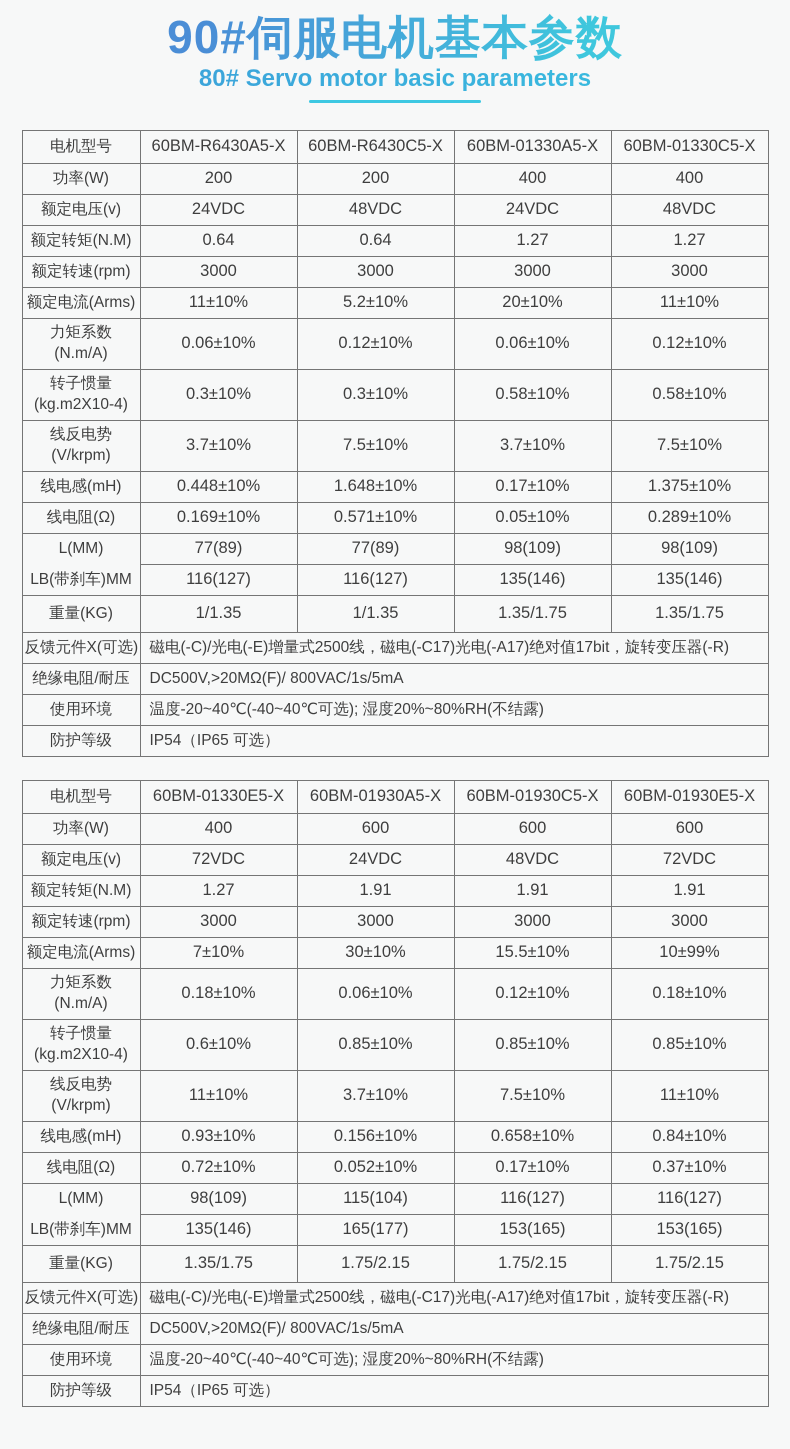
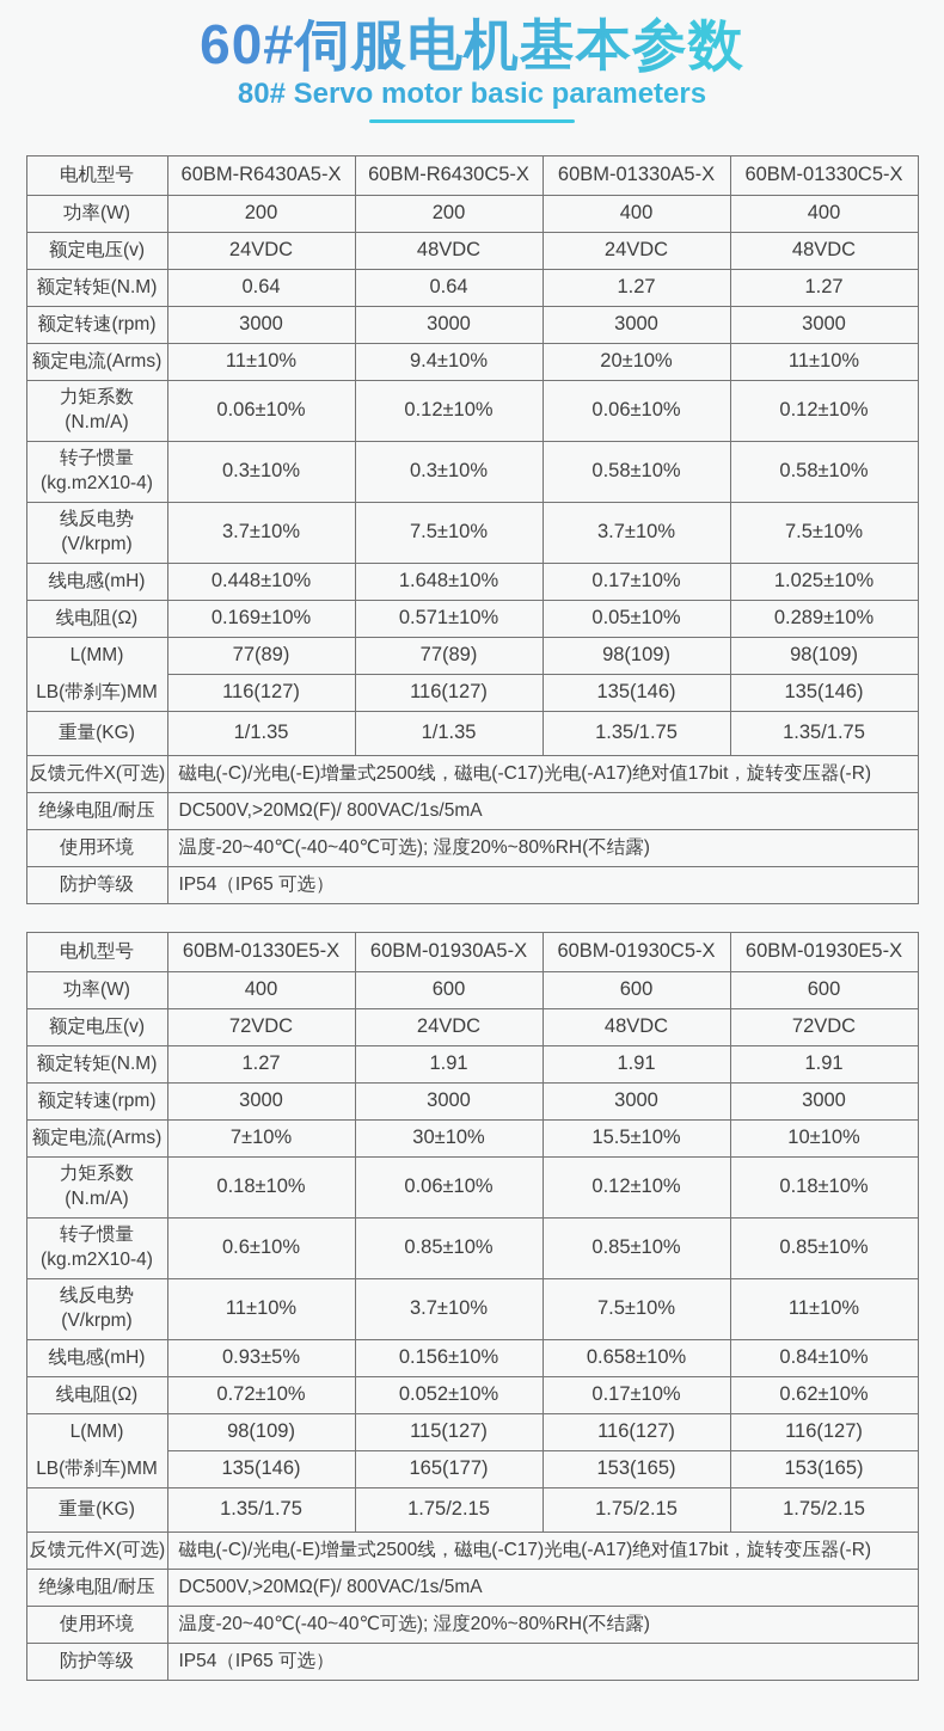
- 90#伺服电机基本参数
+ 60#伺服电机基本参数
  80# Servo motor basic parameters
  电机型号	60BM-R6430A5-X	60BM-R6430C5-X	60BM-01330A5-X	60BM-01330C5-X
  功率(W)	200	200	400	400
  额定电压(v)	24VDC	48VDC	24VDC	48VDC
  额定转矩(N.M)	0.64	0.64	1.27	1.27
  额定转速(rpm)	3000	3000	3000	3000
- 额定电流(Arms)	11±10%	5.2±10%	20±10%	11±10%
+ 额定电流(Arms)	11±10%	9.4±10%	20±10%	11±10%
  力矩系数 (N.m/A)	0.06±10%	0.12±10%	0.06±10%	0.12±10%
  转子惯量 (kg.m2X10-4)	0.3±10%	0.3±10%	0.58±10%	0.58±10%
  线反电势 (V/krpm)	3.7±10%	7.5±10%	3.7±10%	7.5±10%
- 线电感(mH)	0.448±10%	1.648±10%	0.17±10%	1.375±10%
+ 线电感(mH)	0.448±10%	1.648±10%	0.17±10%	1.025±10%
  线电阻(Ω)	0.169±10%	0.571±10%	0.05±10%	0.289±10%
  L(MM) LB(带刹车)MM	77(89)	77(89)	98(109)	98(109)
  116(127)	116(127)	135(146)	135(146)
  重量(KG)	1/1.35	1/1.35	1.35/1.75	1.35/1.75
  反馈元件X(可选)	磁电(-C)/光电(-E)增量式2500线，磁电(-C17)光电(-A17)绝对值17bit，旋转变压器(-R)
  绝缘电阻/耐压	DC500V,>20MΩ(F)/ 800VAC/1s/5mA
  使用环境	温度-20~40℃(-40~40℃可选); 湿度20%~80%RH(不结露)
  防护等级	IP54（IP65 可选）
  电机型号	60BM-01330E5-X	60BM-01930A5-X	60BM-01930C5-X	60BM-01930E5-X
  功率(W)	400	600	600	600
  额定电压(v)	72VDC	24VDC	48VDC	72VDC
  额定转矩(N.M)	1.27	1.91	1.91	1.91
  额定转速(rpm)	3000	3000	3000	3000
- 额定电流(Arms)	7±10%	30±10%	15.5±10%	10±99%
+ 额定电流(Arms)	7±10%	30±10%	15.5±10%	10±10%
  力矩系数 (N.m/A)	0.18±10%	0.06±10%	0.12±10%	0.18±10%
  转子惯量 (kg.m2X10-4)	0.6±10%	0.85±10%	0.85±10%	0.85±10%
  线反电势 (V/krpm)	11±10%	3.7±10%	7.5±10%	11±10%
- 线电感(mH)	0.93±10%	0.156±10%	0.658±10%	0.84±10%
+ 线电感(mH)	0.93±5%	0.156±10%	0.658±10%	0.84±10%
- 线电阻(Ω)	0.72±10%	0.052±10%	0.17±10%	0.37±10%
+ 线电阻(Ω)	0.72±10%	0.052±10%	0.17±10%	0.62±10%
- L(MM) LB(带刹车)MM	98(109)	115(104)	116(127)	116(127)
+ L(MM) LB(带刹车)MM	98(109)	115(127)	116(127)	116(127)
  135(146)	165(177)	153(165)	153(165)
  重量(KG)	1.35/1.75	1.75/2.15	1.75/2.15	1.75/2.15
  反馈元件X(可选)	磁电(-C)/光电(-E)增量式2500线，磁电(-C17)光电(-A17)绝对值17bit，旋转变压器(-R)
  绝缘电阻/耐压	DC500V,>20MΩ(F)/ 800VAC/1s/5mA
  使用环境	温度-20~40℃(-40~40℃可选); 湿度20%~80%RH(不结露)
  防护等级	IP54（IP65 可选）
